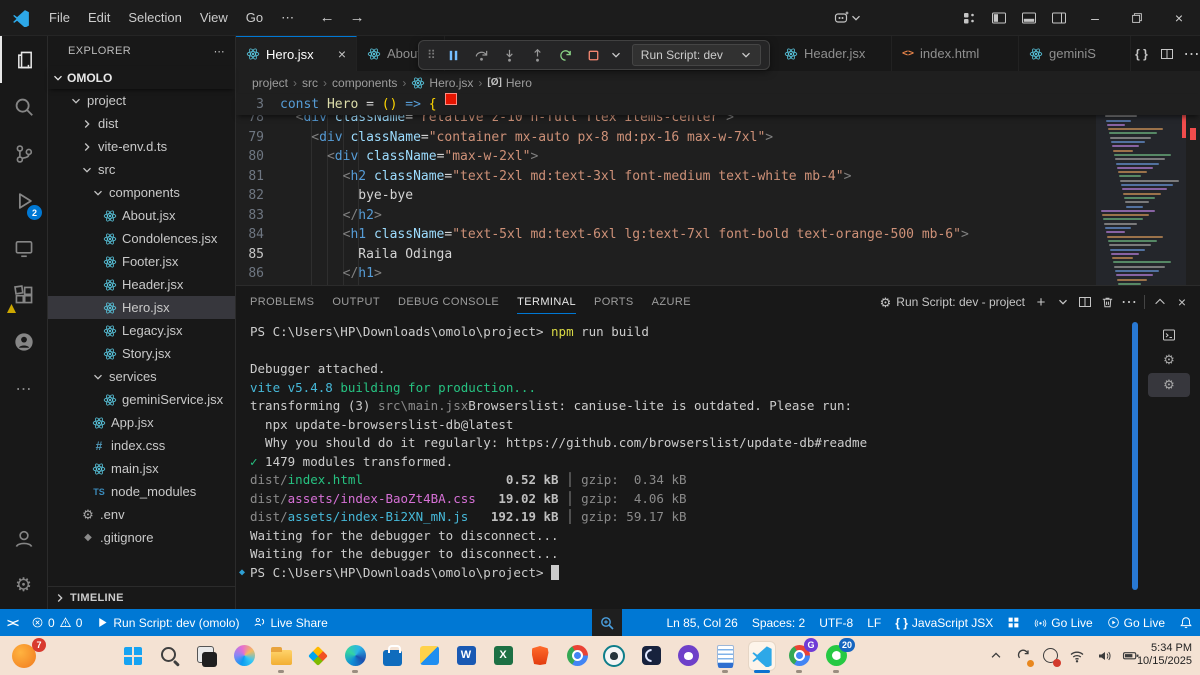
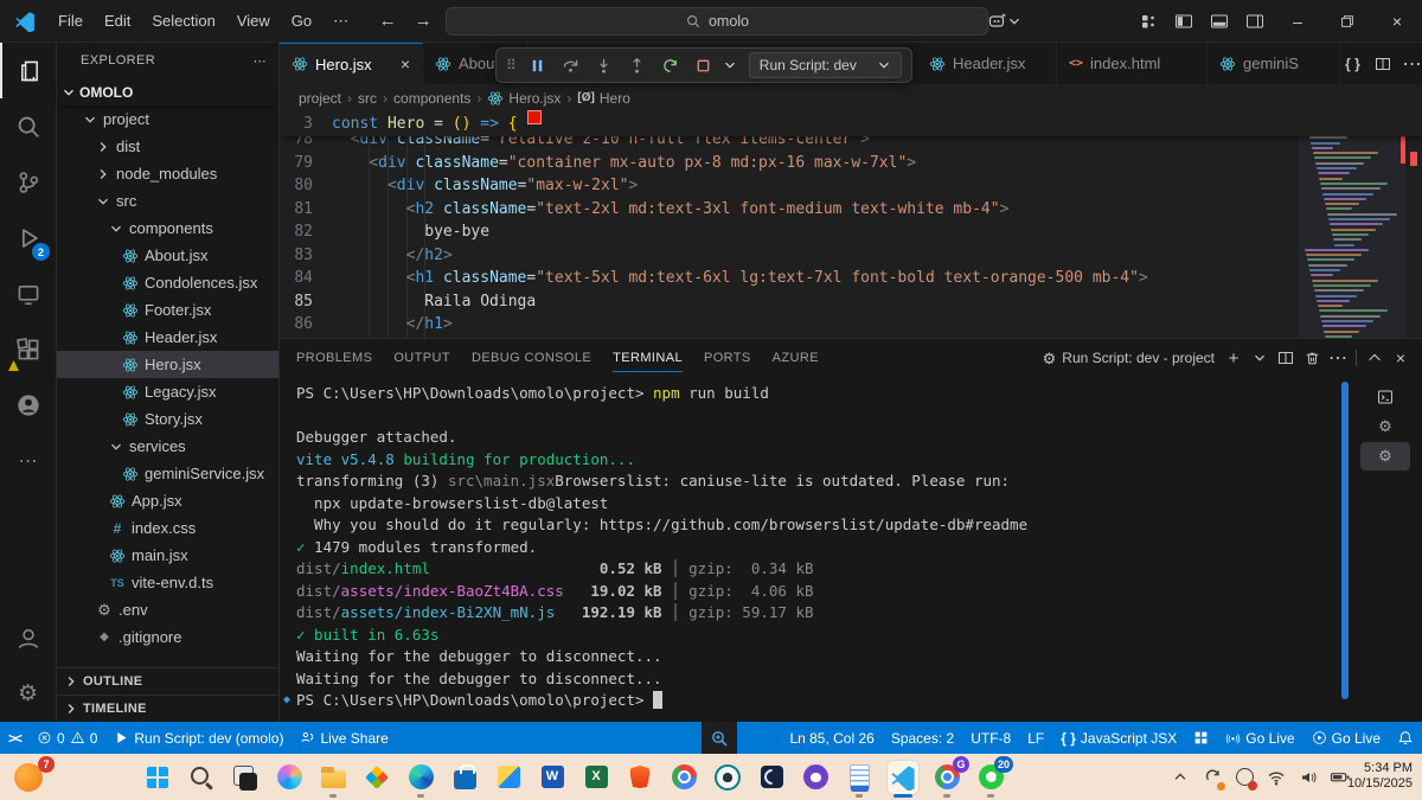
  File Edit Selection View Go ⋯
  ←
  →
+ omolo
  –
  ×
  2
  ⋯
  ⚙
  EXPLORER
  ⋯
  OMOLO
  project
  dist
- vite-env.d.ts
+ node_modules
  src
  components
  About.jsx
  Condolences.jsx
  Footer.jsx
  Header.jsx
  Hero.jsx
  Legacy.jsx
  Story.jsx
  services
  geminiService.jsx
  App.jsx
  #
  index.css
  main.jsx
  TS
- node_modules
+ vite-env.d.ts
  ⚙
  .env
  ◆
  .gitignore
+ OUTLINE
  TIMELINE
  Hero.jsx
  ×
  Abou
  Header.jsx
  <>
  index.html
  geminiS
  { }
  ⋯
  project
  ›
  src
  ›
  components
  ›
  Hero.jsx
  ›
  [Ø]
  Hero
  3
  const Hero = () => {
  78
  <div className="relative z-10 h-full flex items-center">
  79
  <div className="container mx-auto px-8 md:px-16 max-w-7xl">
  80
  <div className="max-w-2xl">
  81
  <h2 className="text-2xl md:text-3xl font-medium text-white mb-4">
  82
  bye-bye
  83
  </h2>
  84
- <h1 className="text-5xl md:text-6xl lg:text-7xl font-bold text-orange-500 mb-6">
+ <h1 className="text-5xl md:text-6xl lg:text-7xl font-bold text-orange-500 mb-4">
  85
  Raila Odinga
  86
  </h1>
  PROBLEMS
  OUTPUT
  DEBUG CONSOLE
  TERMINAL
  PORTS
  AZURE
  ⚙
  Run Script: dev - project
  +
  ⋯
  ×
  PS C:\Users\HP\Downloads\omolo\project> npm run build
  Debugger attached.
  vite v5.4.8 building for production...
  transforming (3) src\main.jsxBrowserslist: caniuse-lite is outdated. Please run:
  npx update-browserslist-db@latest
  Why you should do it regularly: https://github.com/browserslist/update-db#readme
  ✓ 1479 modules transformed.
  dist/index.html 0.52 kB │ gzip: 0.34 kB
  dist/assets/index-BaoZt4BA.css 19.02 kB │ gzip: 4.06 kB
  dist/assets/index-Bi2XN_mN.js 192.19 kB │ gzip: 59.17 kB
+ ✓ built in 6.63s
  Waiting for the debugger to disconnect...
  Waiting for the debugger to disconnect...
  ◆
  PS C:\Users\HP\Downloads\omolo\project>
  ⚙
  ⚙
  ⠿
  Run Script: dev
  ><
  0
  0
  Run Script: dev (omolo)
  Live Share
  Ln 85, Col 26
  Spaces: 2
  UTF-8
  LF
  { }
  JavaScript JSX
  Go Live
  Go Live
  7
  G
  20
  5:34 PM
  10/15/2025
